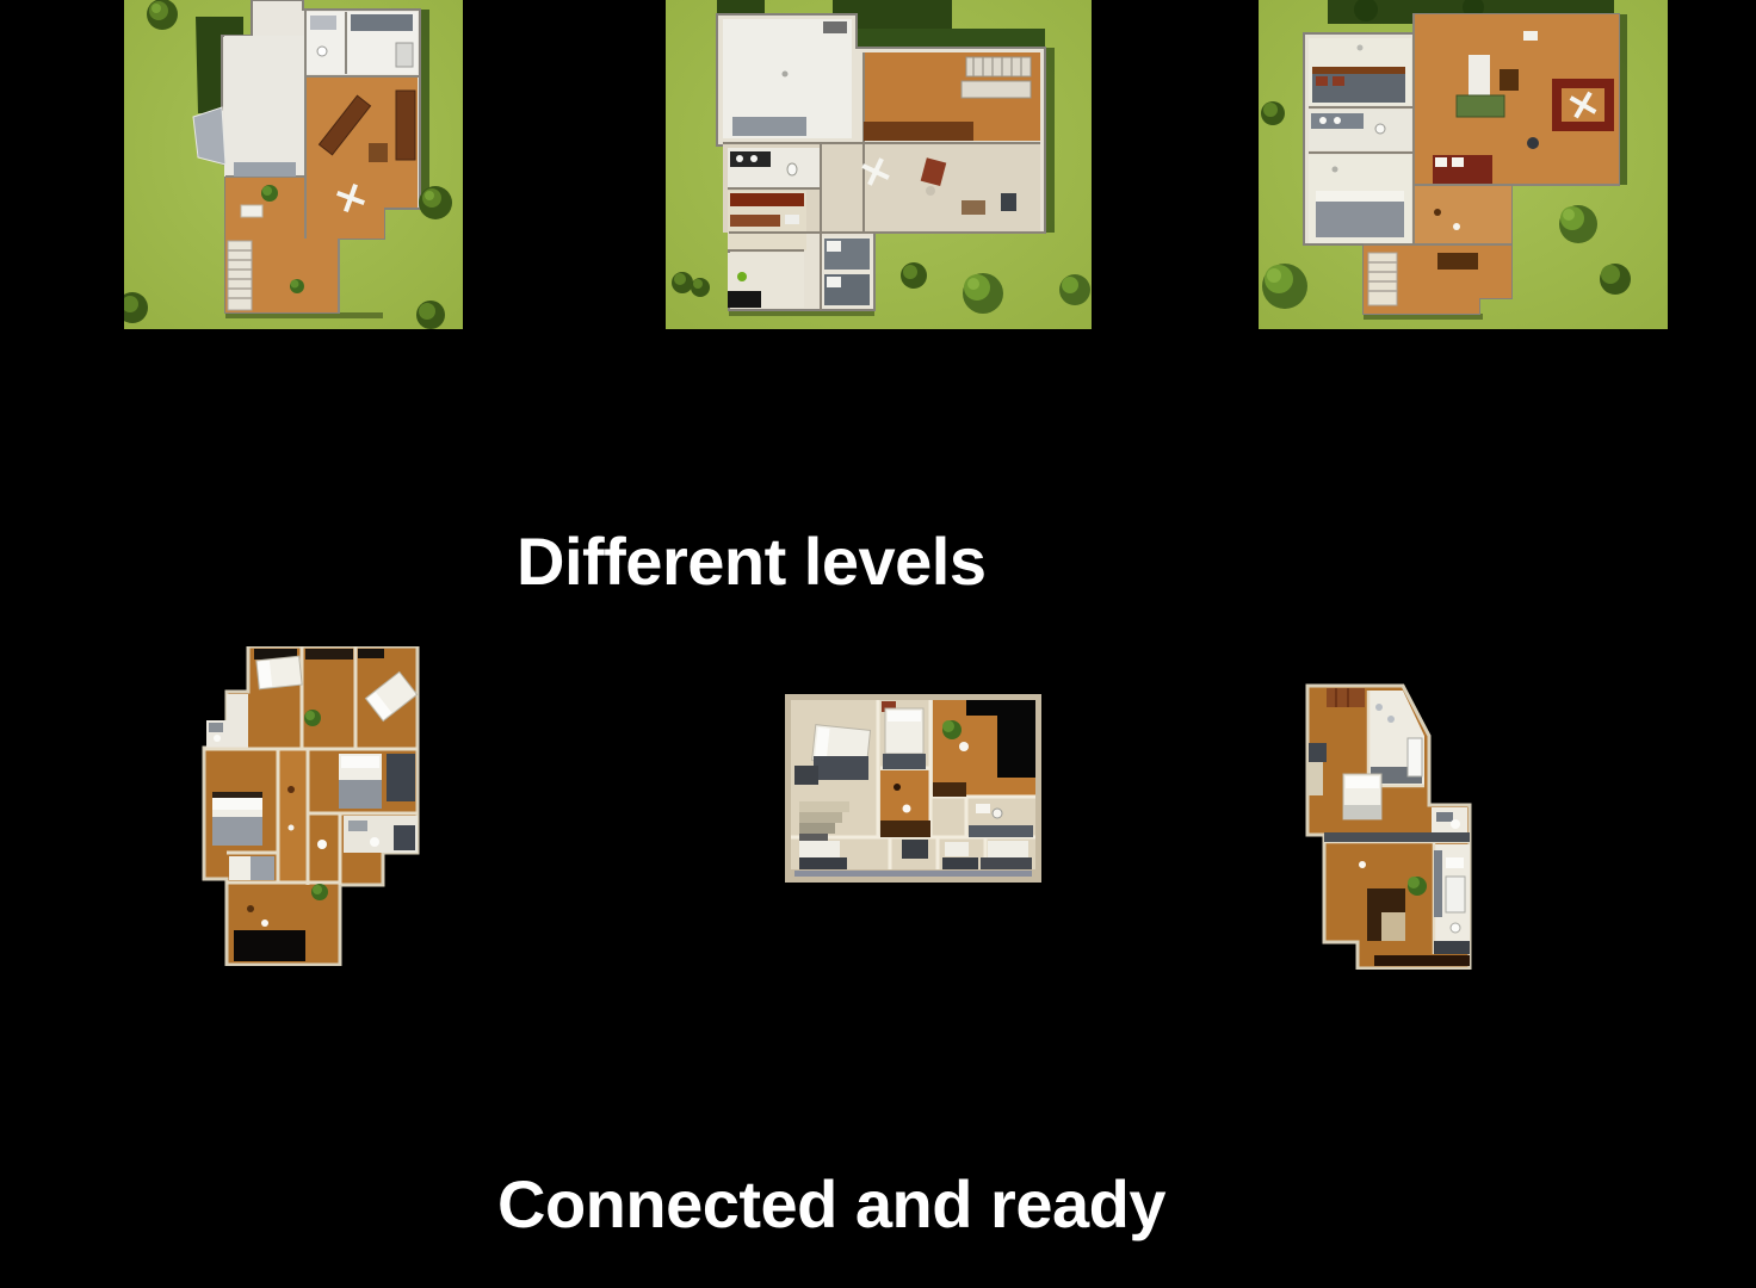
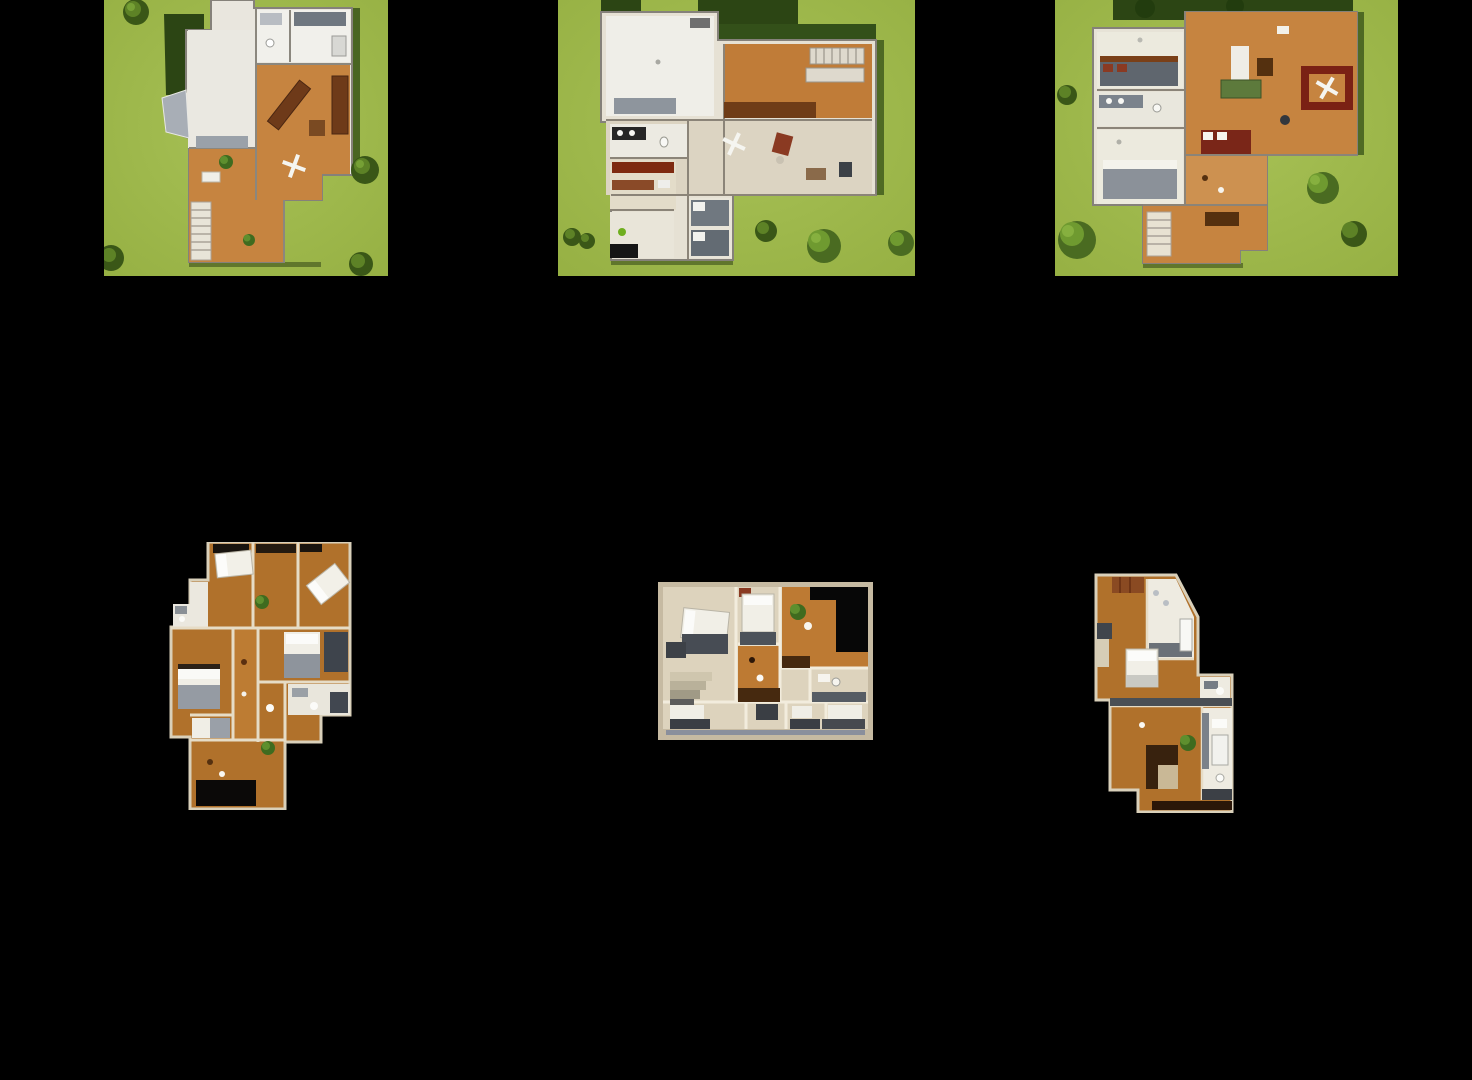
- Different levels
- Connected and ready
